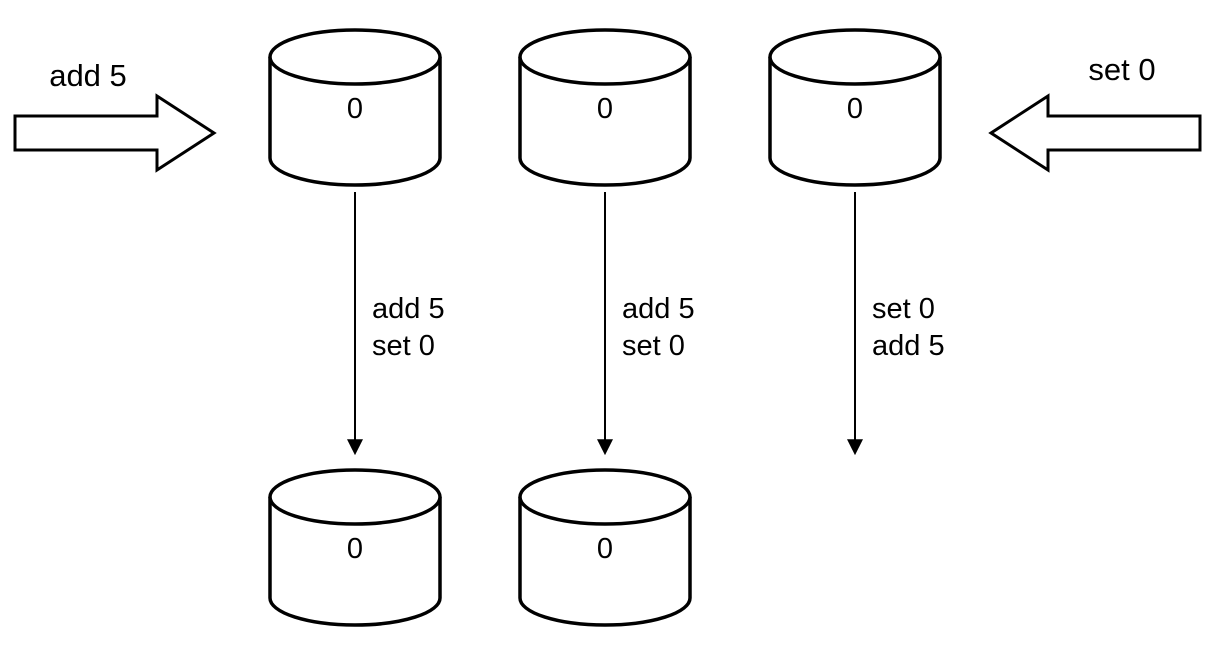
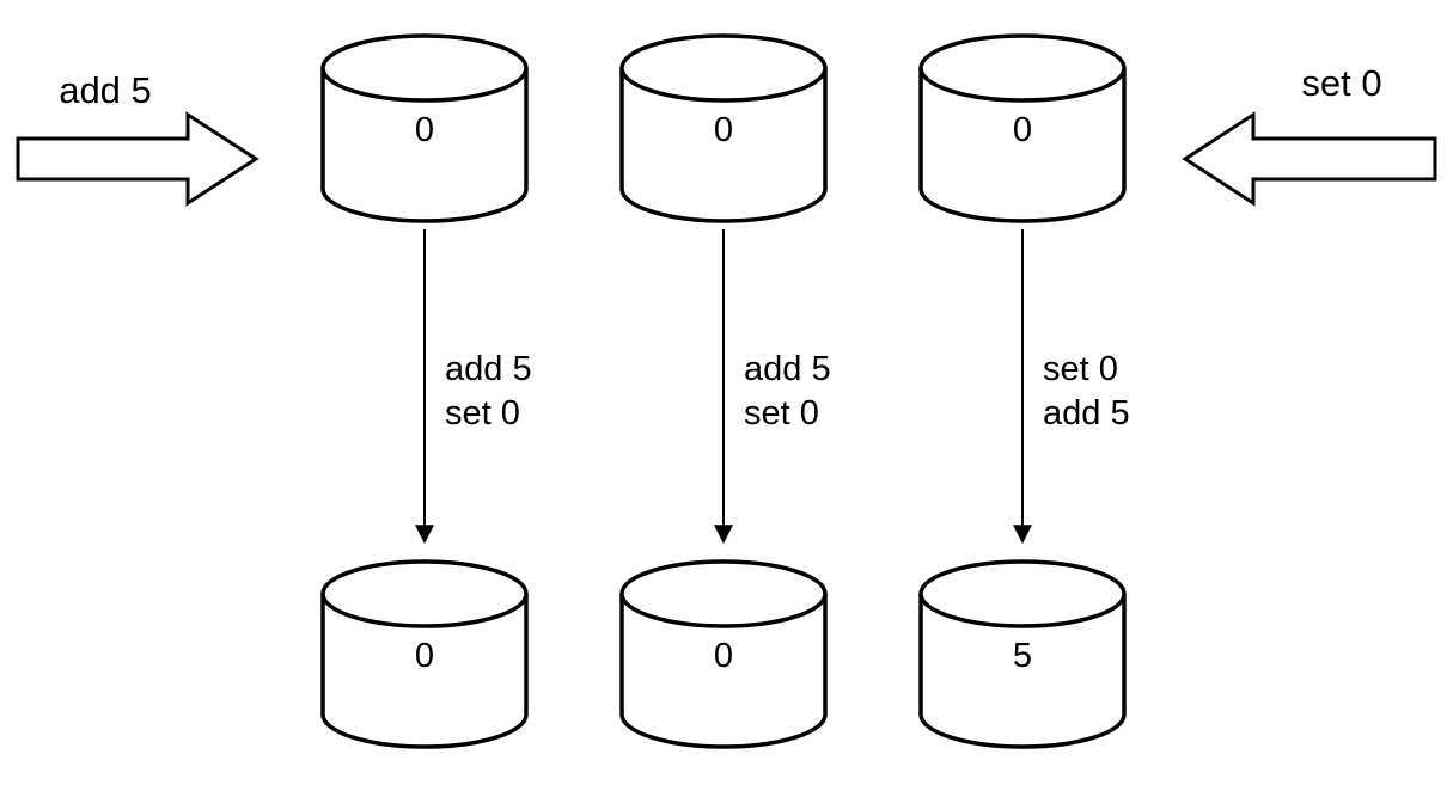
  add 5
  set 0
  0
  add 5
  set 0
  0
  0
  add 5
  set 0
  0
  0
  set 0
  add 5
+ 5
